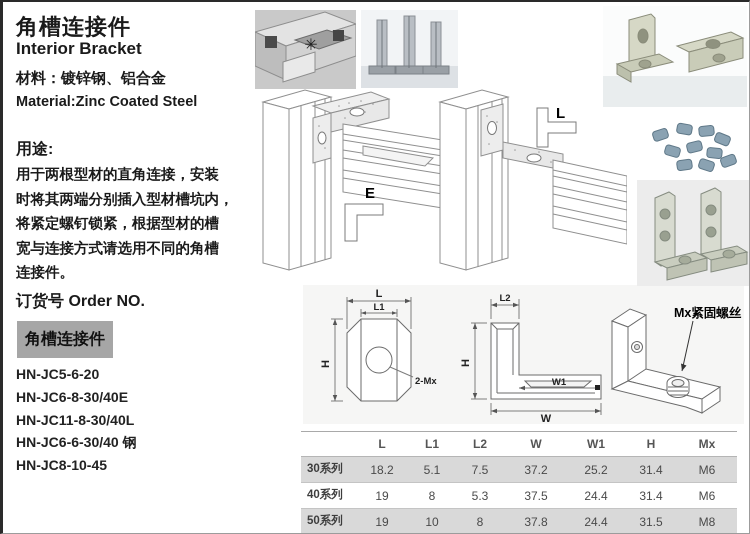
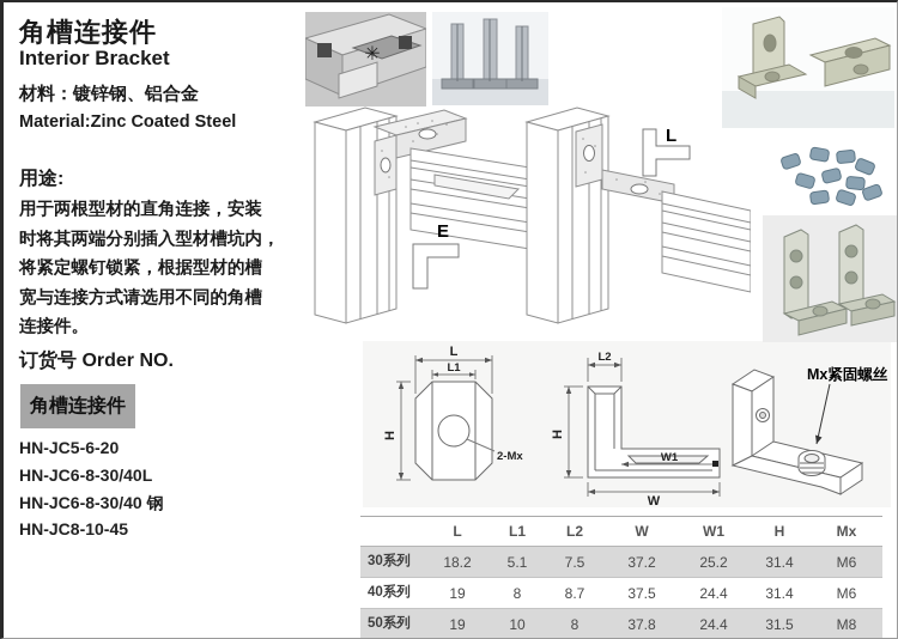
  角槽连接件
  Interior Bracket
  材料：镀锌钢、铝合金
  Material:Zinc Coated Steel
  用途:
  用于两根型材的直角连接，安装
  时将其两端分别插入型材槽坑内，
  将紧定螺钉锁紧，根据型材的槽
  宽与连接方式请选用不同的角槽
  连接件。
  订货号 Order NO.
  角槽连接件
  HN-JC5-6-20
- HN-JC6-8-30/40E
- HN-JC11-8-30/40L
+ HN-JC6-8-30/40L
- HN-JC6-6-30/40 钢
+ HN-JC6-8-30/40 钢
  HN-JC8-10-45
  ✳
  E
  L
  L
  L1
  2-Mx
  L2
  W1
  W
  Mx紧固螺丝
  L
  L1
  L2
  W
  W1
  H
  Mx
  30系列
  18.2
  5.1
  7.5
  37.2
  25.2
  31.4
  M6
  40系列
  19
  8
- 5.3
+ 8.7
  37.5
  24.4
  31.4
  M6
  50系列
  19
  10
  8
  37.8
  24.4
  31.5
  M8
